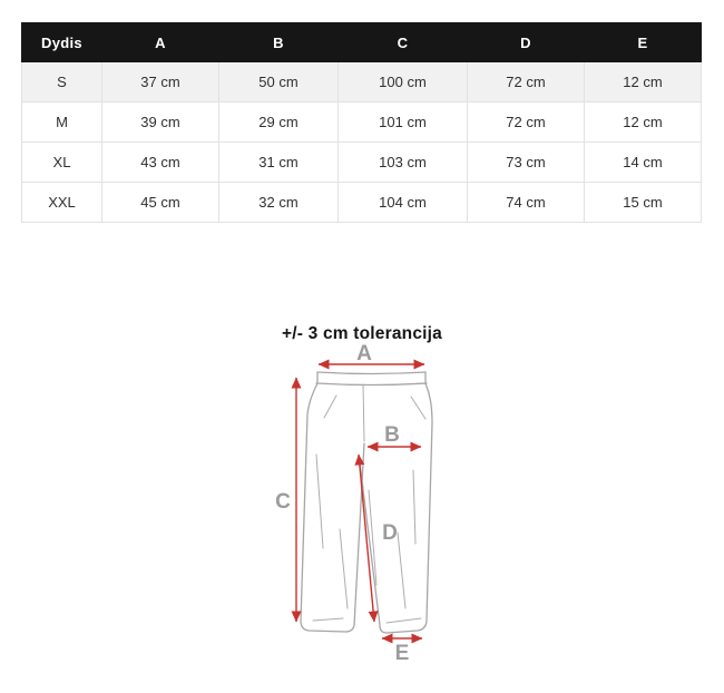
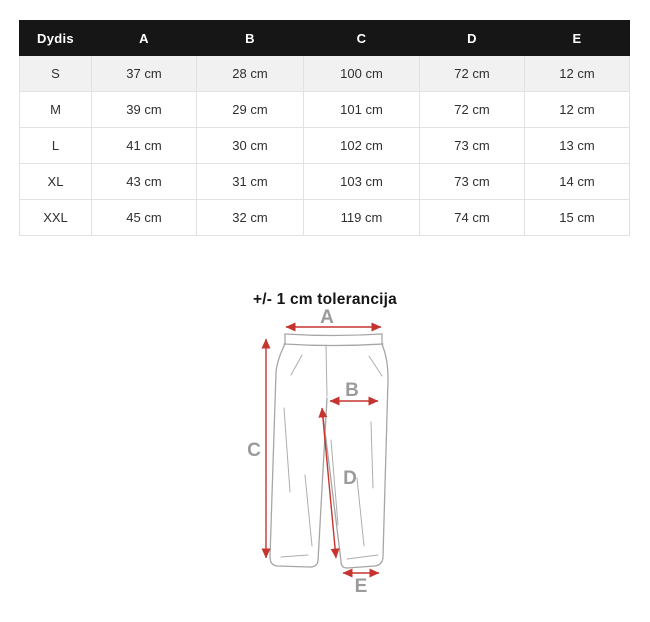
  Dydis	A	B	C	D	E
- S	37 cm	50 cm	100 cm	72 cm	12 cm
+ S	37 cm	28 cm	100 cm	72 cm	12 cm
  M	39 cm	29 cm	101 cm	72 cm	12 cm
+ L	41 cm	30 cm	102 cm	73 cm	13 cm
  XL	43 cm	31 cm	103 cm	73 cm	14 cm
- XXL	45 cm	32 cm	104 cm	74 cm	15 cm
+ XXL	45 cm	32 cm	119 cm	74 cm	15 cm
- +/- 3 cm tolerancija
+ +/- 1 cm tolerancija
  A
  B
  C
  D
  E
